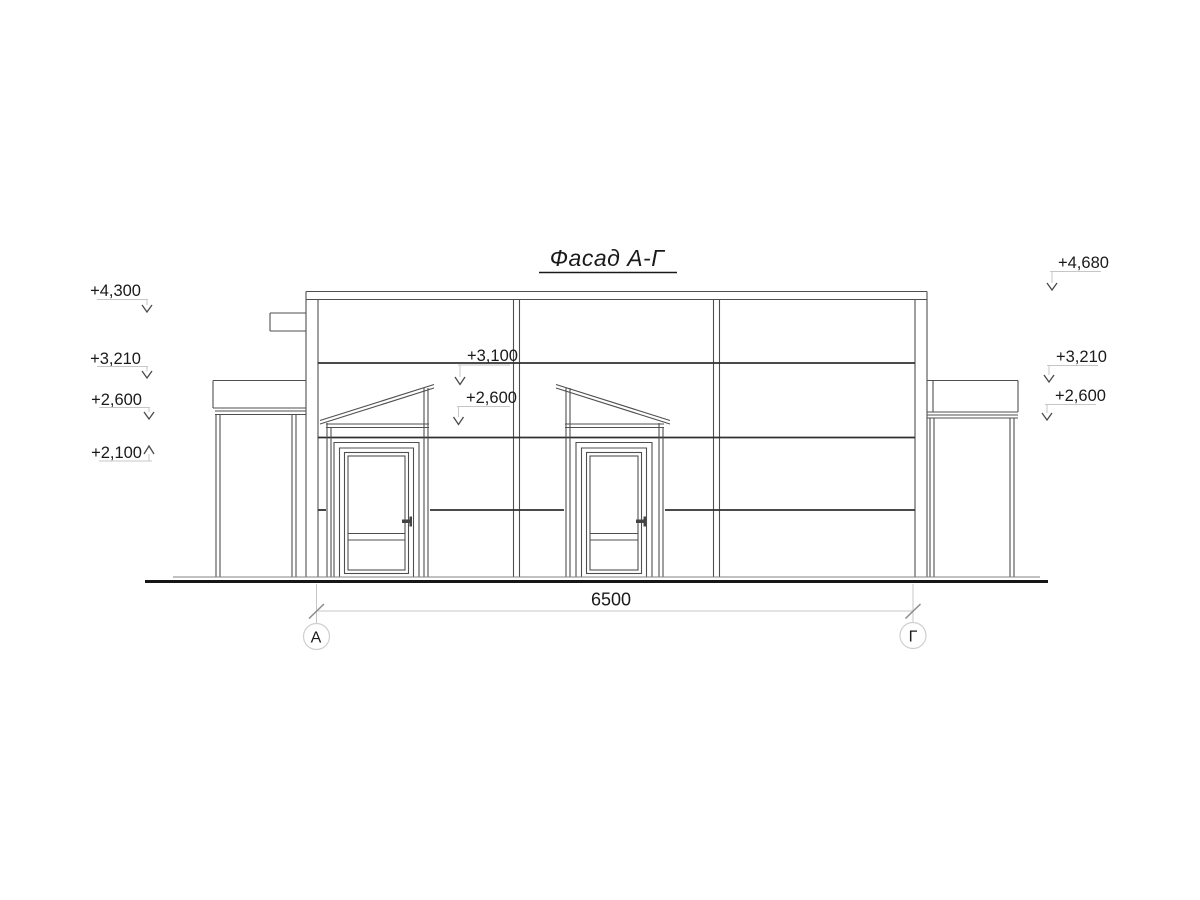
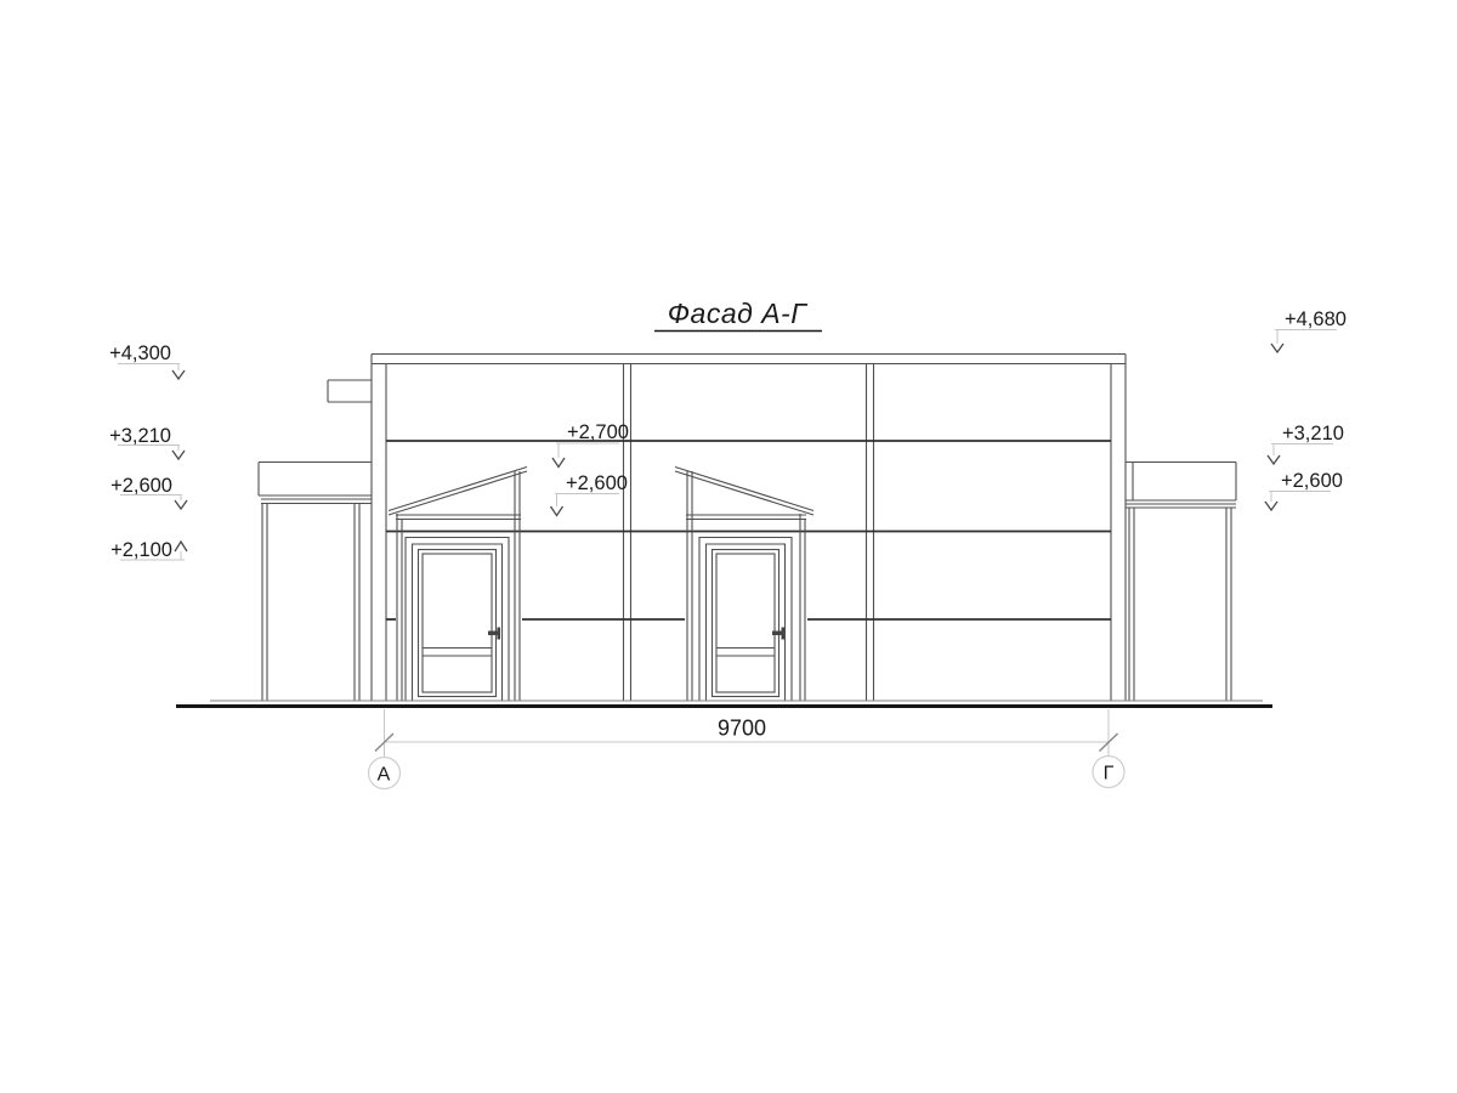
  Фасад А-Г
- 6500
+ 9700
  А
  Г
  +4,300
  +3,210
  +2,600
  +2,100
- +3,100
+ +2,700
  +2,600
  +4,680
  +3,210
  +2,600
